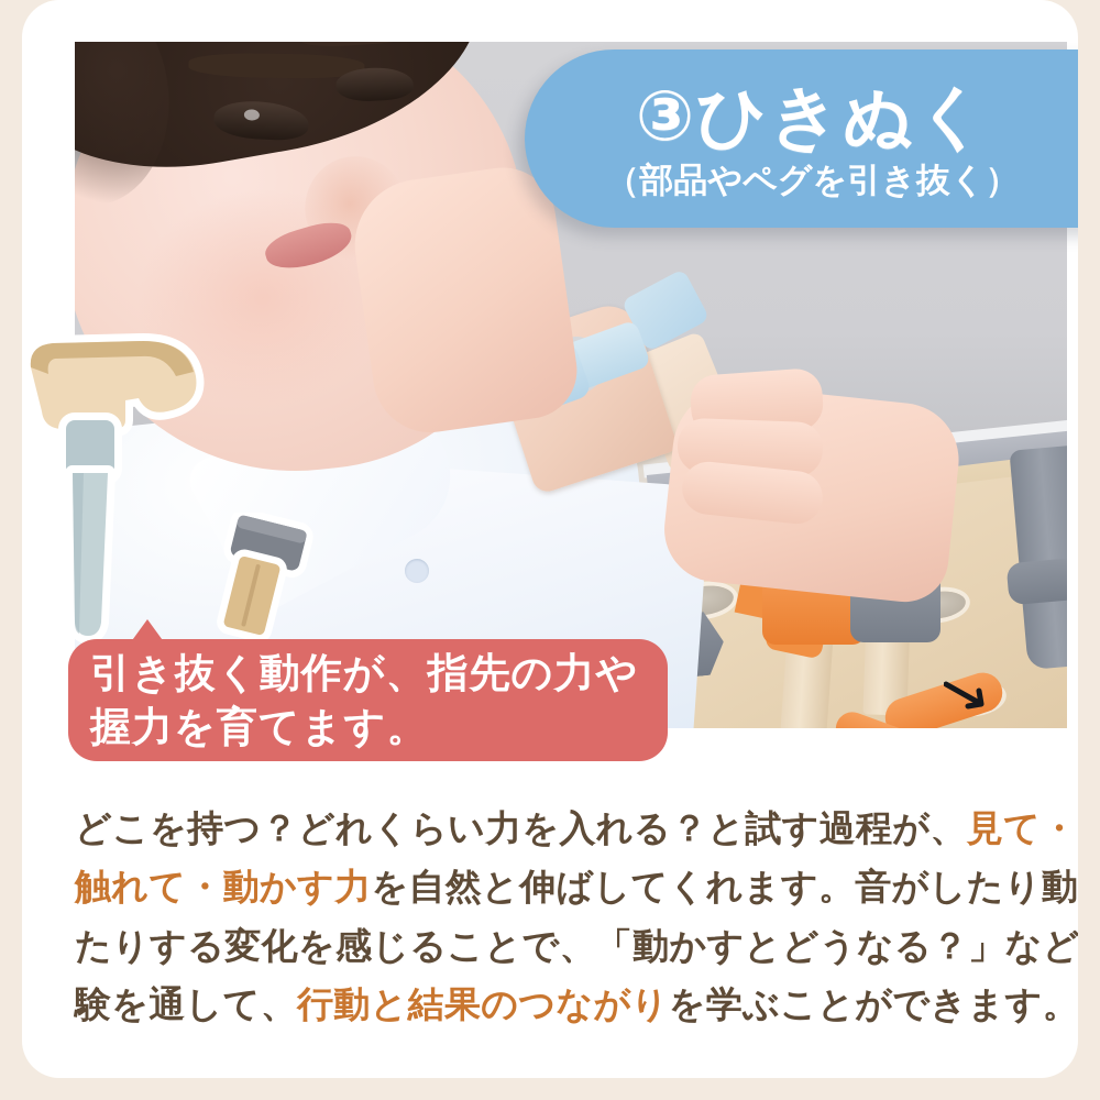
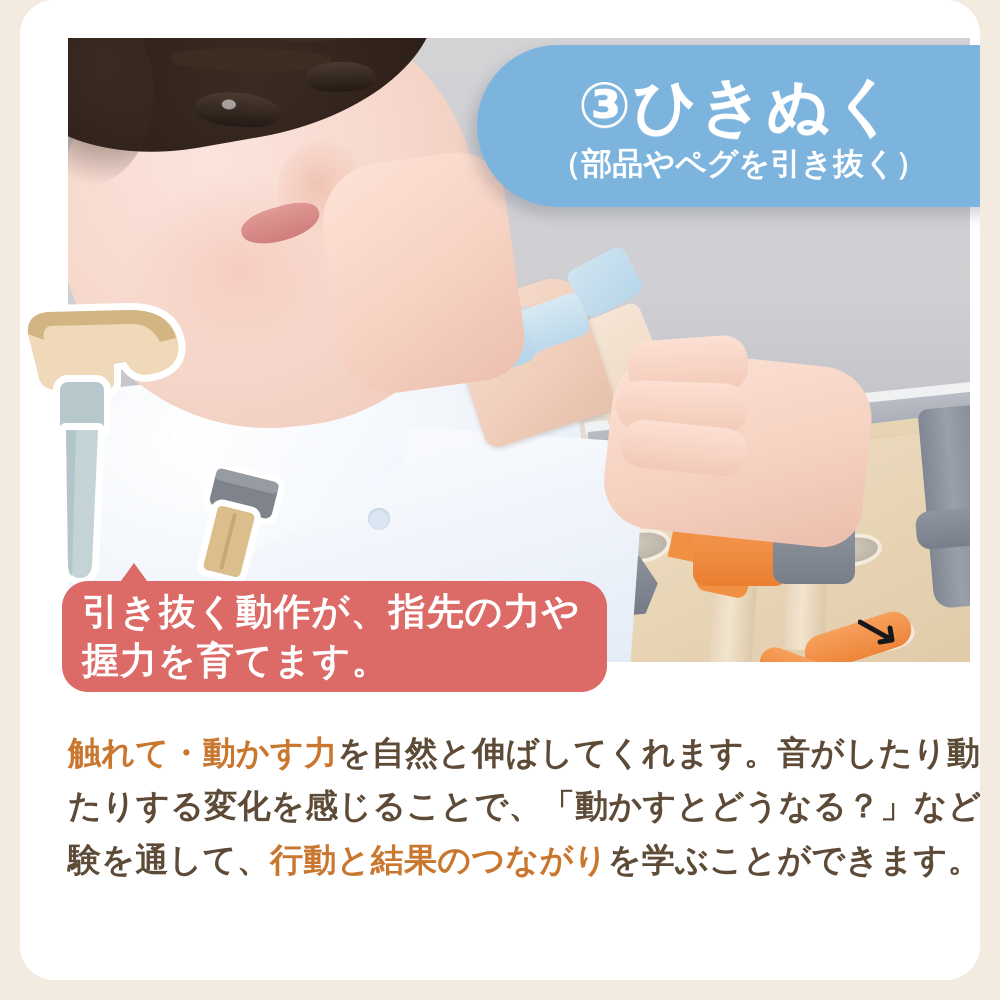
  ③ひきぬく
  （部品やペグを引き抜く）
  引き抜く動作が、指先の力や
  握力を育てます。
- どこを持つ？どれくらい力を入れる？と試す過程が、見て・
  触れて・動かす力を自然と伸ばしてくれます。音がしたり動
  たりする変化を感じることで、「動かすとどうなる？」など
  験を通して、行動と結果のつながりを学ぶことができます。
